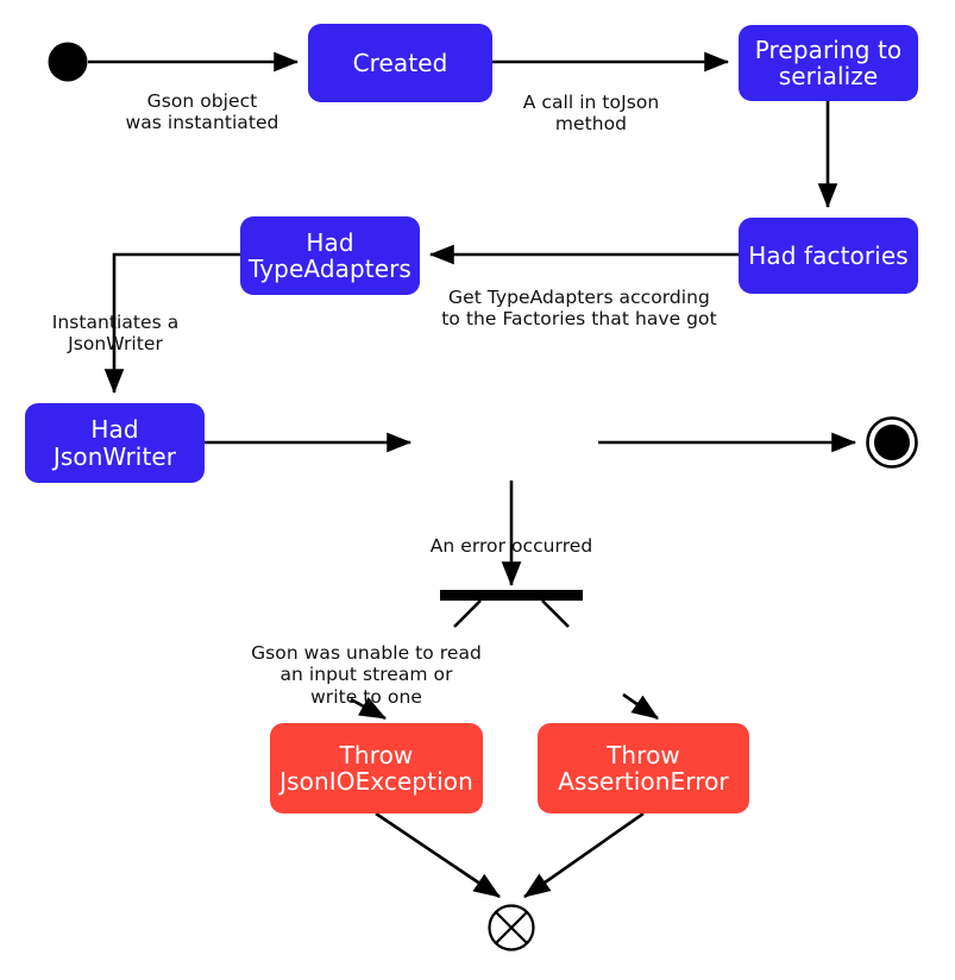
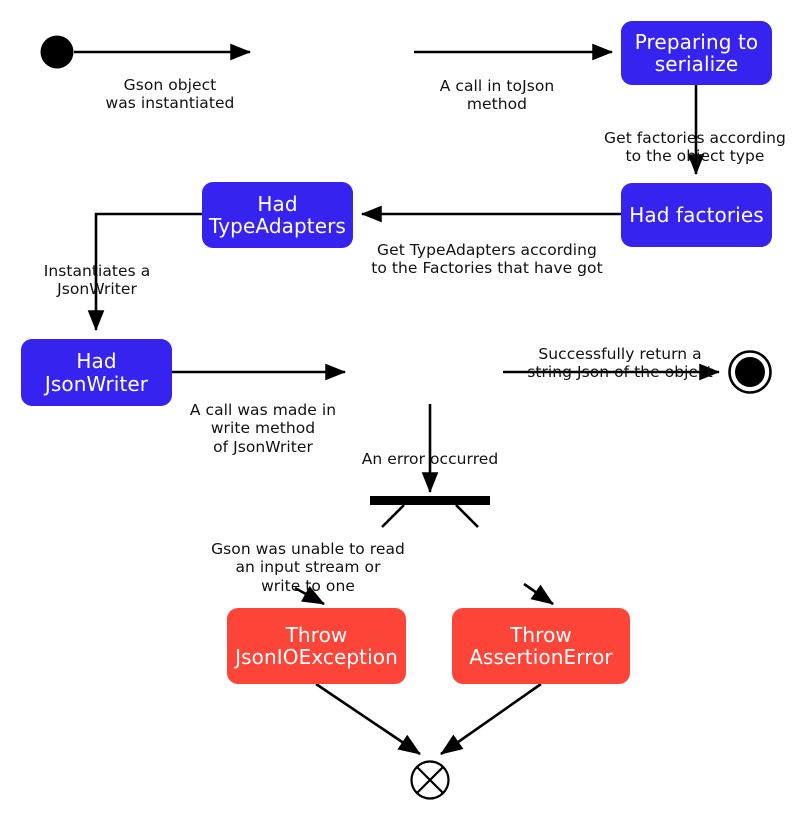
- Created
  Preparing to
  serialize
  Had factories
  Had
  TypeAdapters
  Had
  JsonWriter
  Throw
  JsonIOException
  Throw
  AssertionError
  Gson object
  was instantiated
  A call in toJson
  method
+ Get factories according
+ to the object type
  Get TypeAdapters according
  to the Factories that have got
  Instantiates a
  JsonWriter
+ A call was made in
+ write method
+ of JsonWriter
+ Successfully return a
+ string Json of the object
  An error occurred
  Gson was unable to read
  an input stream or
  write to one
